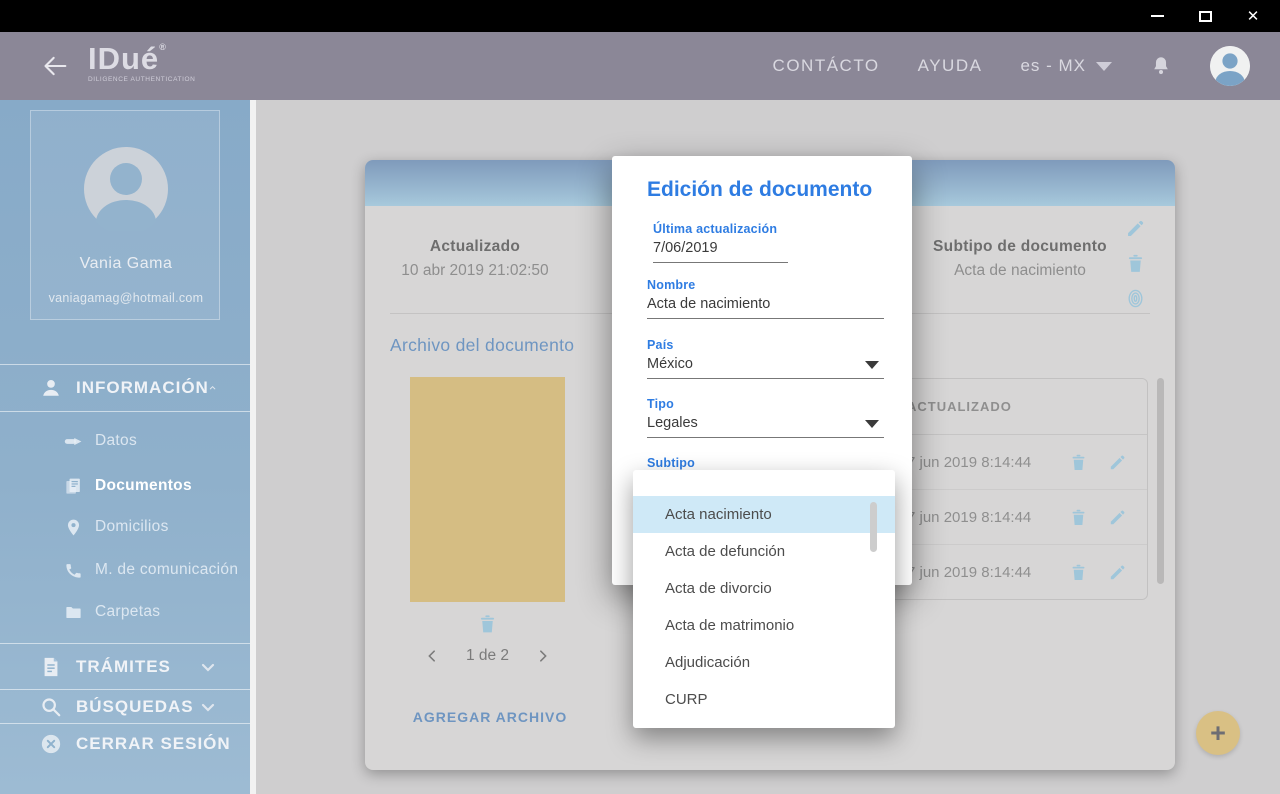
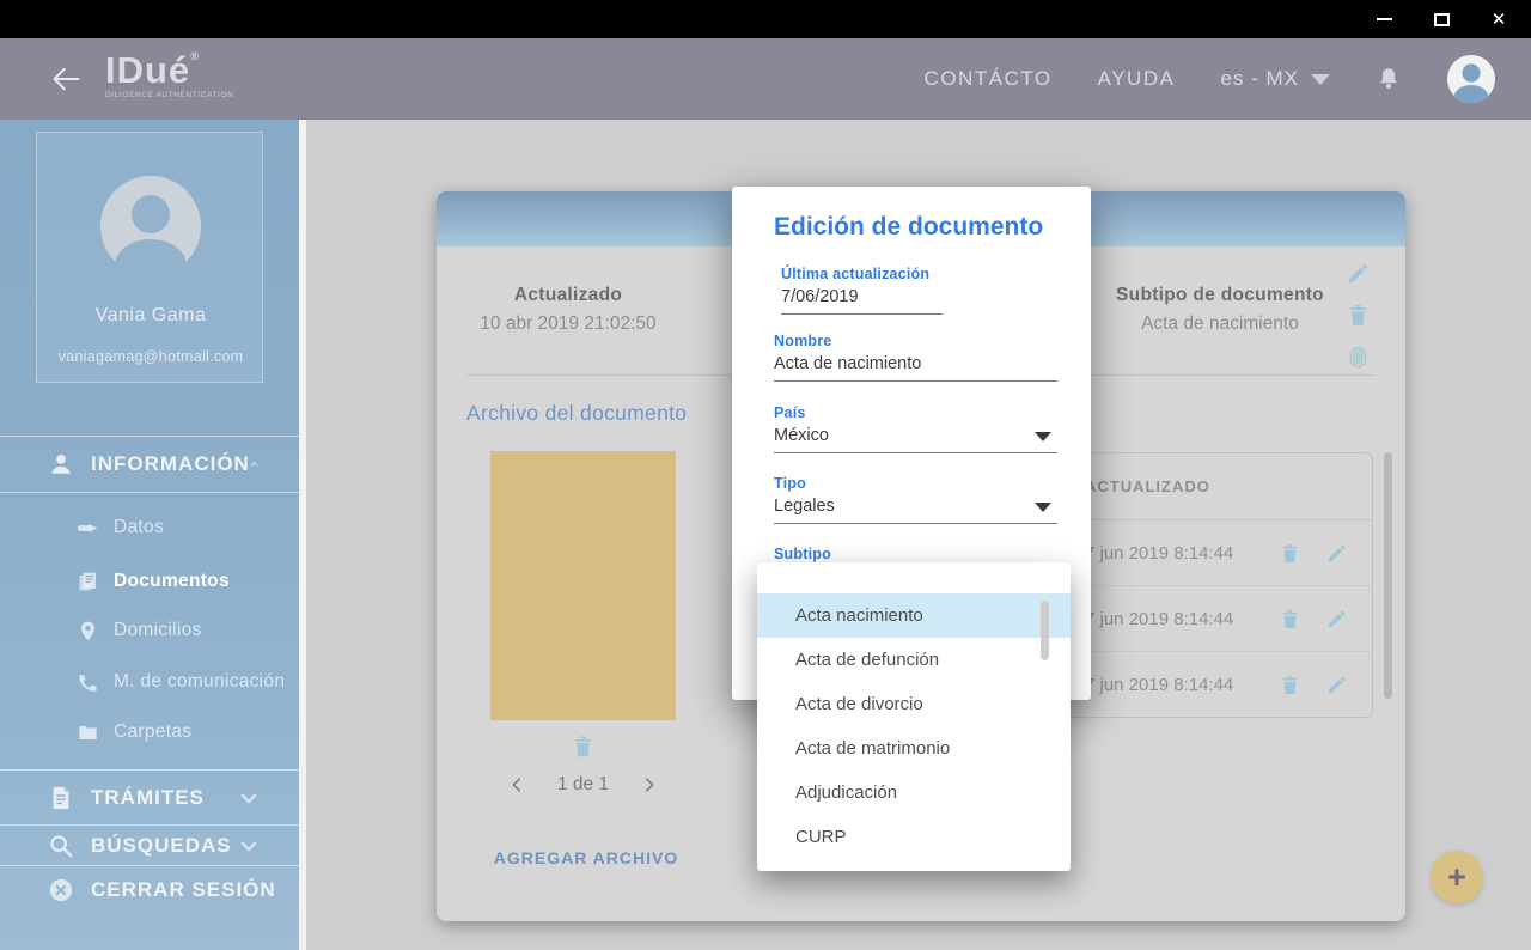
  ✕
  IDué®
  CONTÁCTO
  AYUDA
  es - MX
  Vania Gama
  vaniagamag@hotmail.com
  INFORMACIÓN
  Datos
  Documentos
  Domicilios
  M. de comunicación
  Carpetas
  TRÁMITES
  BÚSQUEDAS
  CERRAR SESIÓN
  Actualizado
  10 abr 2019 21:02:50
  Subtipo de documento
  Acta de nacimiento
  Archivo del documento
- 1 de 2
+ 1 de 1
  AGREGAR ARCHIVO
  ACTUALIZADO
  jun 2019 8:14:44
  jun 2019 8:14:44
  jun 2019 8:14:44
  Edición de documento
  Última actualización
  7/06/2019
  Nombre
  Acta de nacimiento
  País
  México
  Tipo
  Legales
  Subtipo
  Acta nacimiento
  Acta de defunción
  Acta de divorcio
  Acta de matrimonio
  Adjudicación
  CURP
  +
